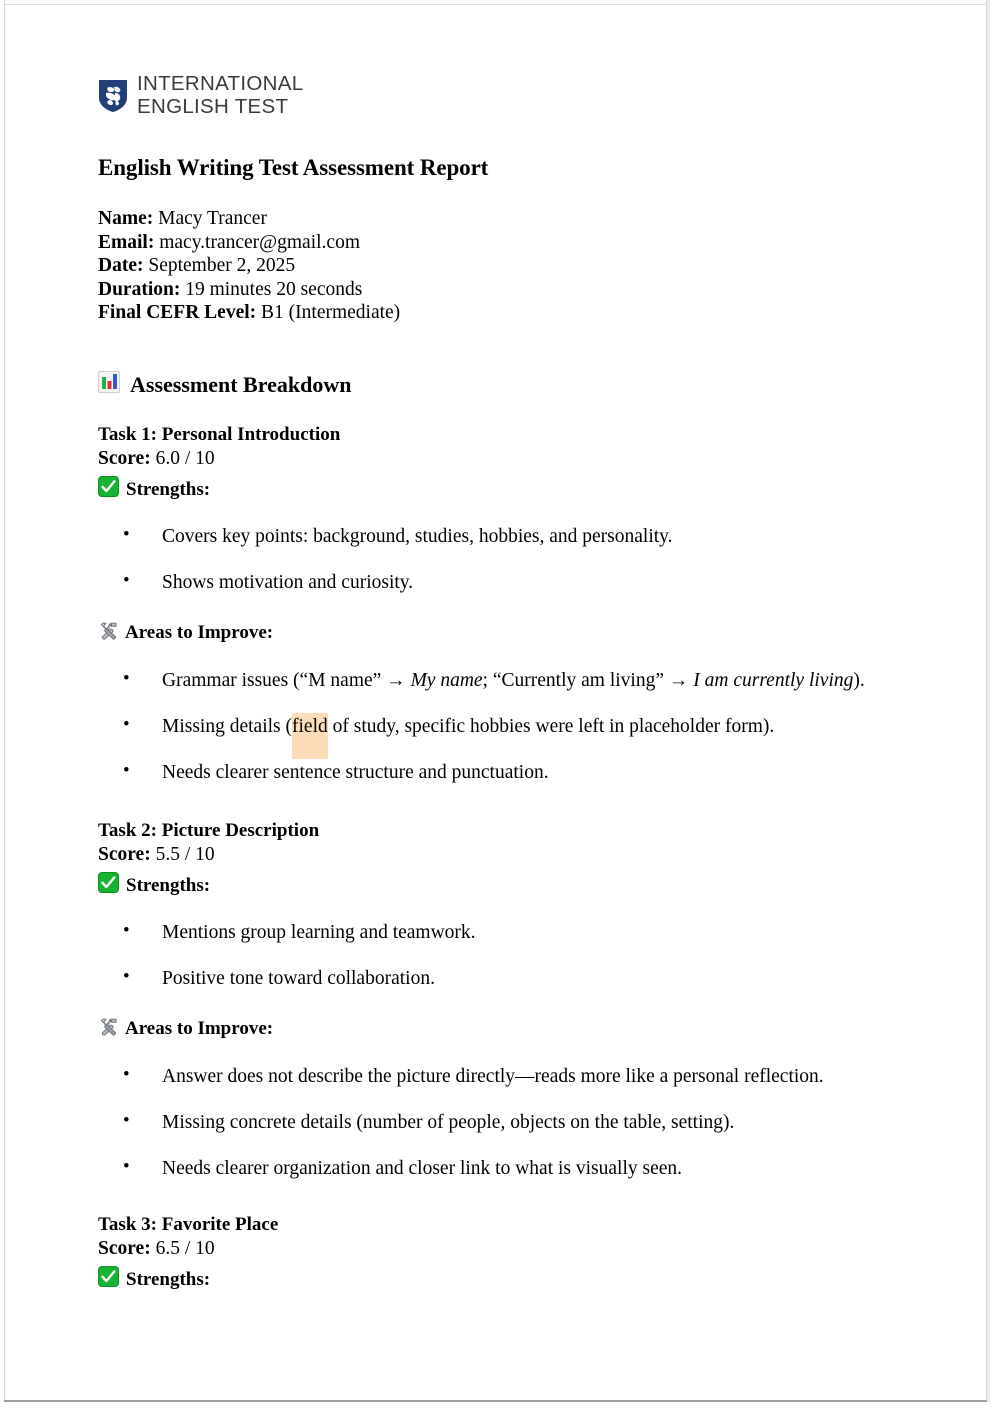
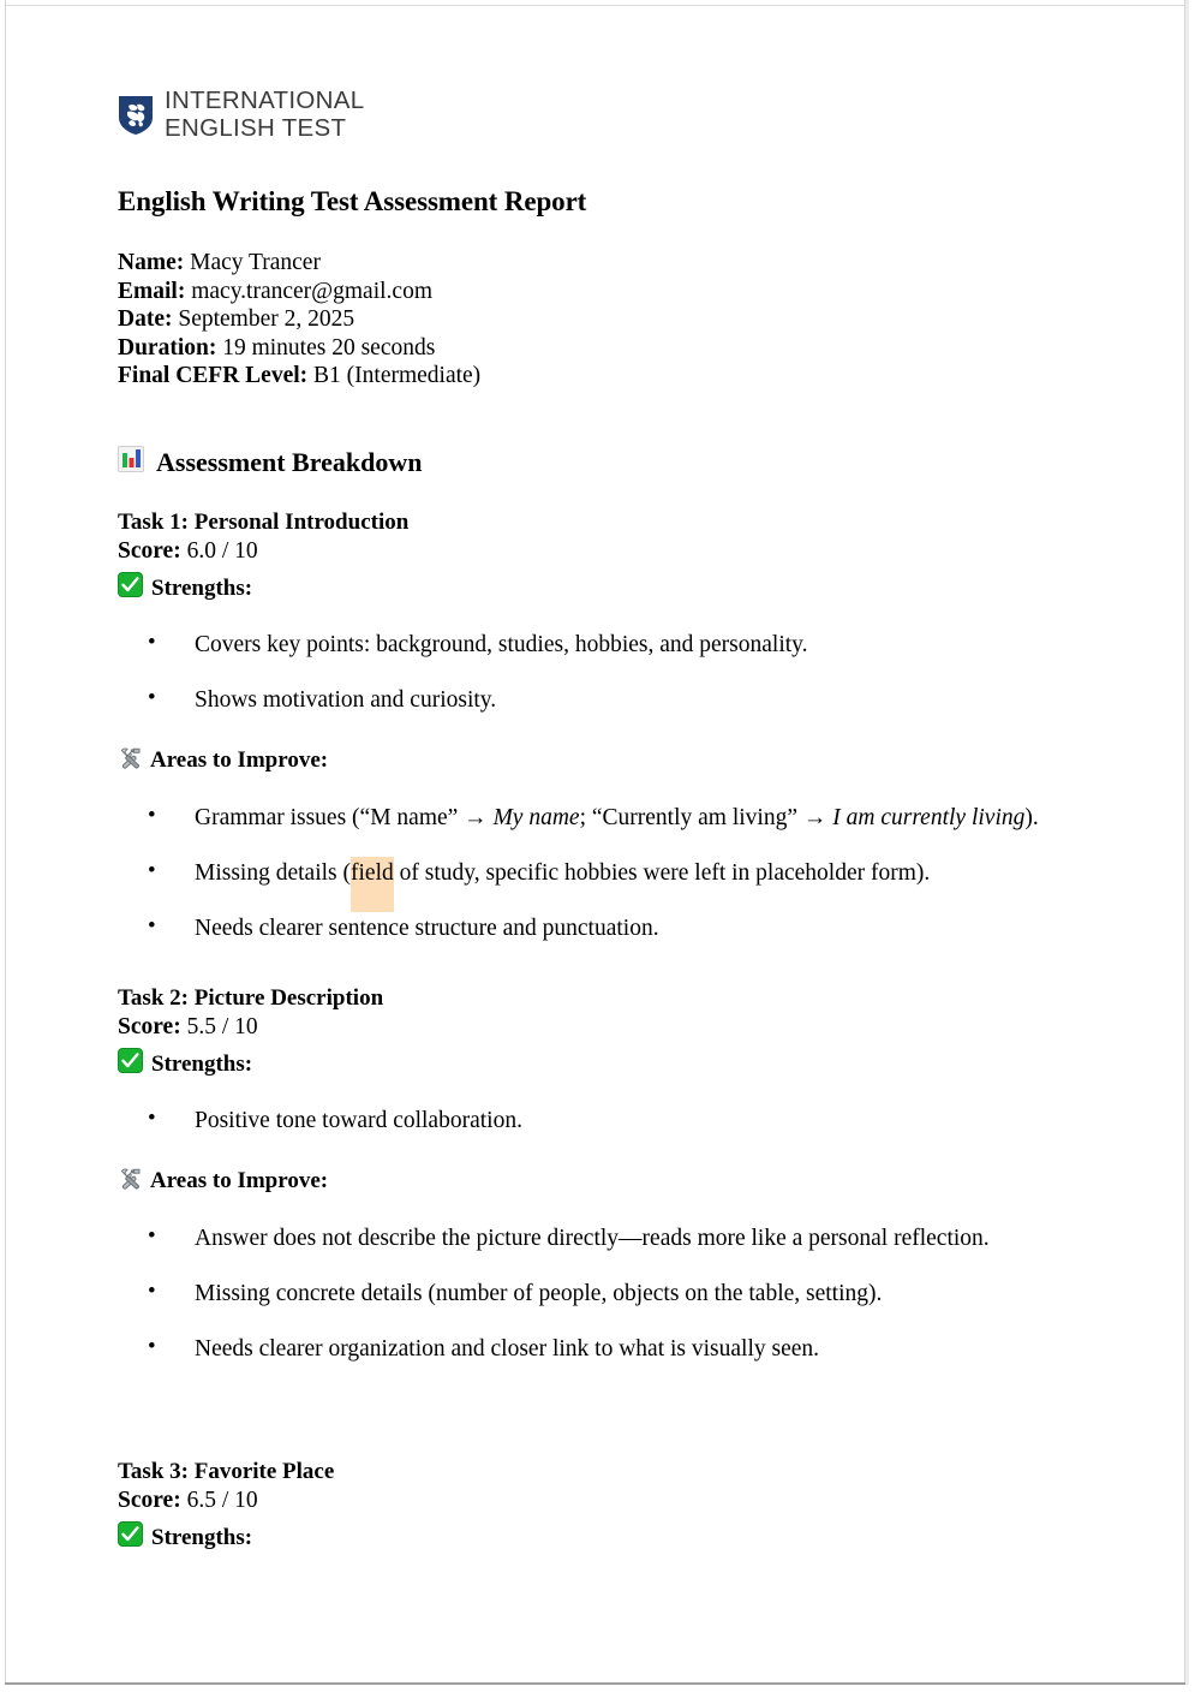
  INTERNATIONAL
  ENGLISH TEST
  English Writing Test Assessment Report
  Name: Macy Trancer
  Email: macy.trancer@gmail.com
  Date: September 2, 2025
  Duration: 19 minutes 20 seconds
  Final CEFR Level: B1 (Intermediate)
  Assessment Breakdown
  Task 1: Personal Introduction
  Score: 6.0 / 10
  Strengths:
  Covers key points: background, studies, hobbies, and personality.
  Shows motivation and curiosity.
  Areas to Improve:
  Grammar issues (“M name” → My name; “Currently am living” → I am currently living).
  Missing details (field of study, specific hobbies were left in placeholder form).
  Needs clearer sentence structure and punctuation.
  Task 2: Picture Description
  Score: 5.5 / 10
  Strengths:
- Mentions group learning and teamwork.
  Positive tone toward collaboration.
  Areas to Improve:
  Answer does not describe the picture directly—reads more like a personal reflection.
  Missing concrete details (number of people, objects on the table, setting).
  Needs clearer organization and closer link to what is visually seen.
  Task 3: Favorite Place
  Score: 6.5 / 10
  Strengths:
